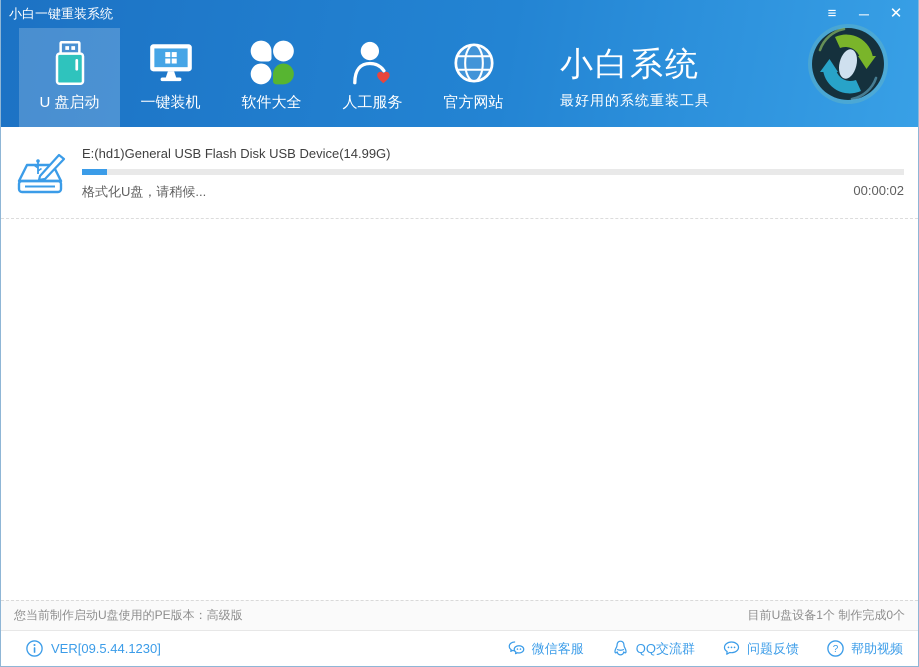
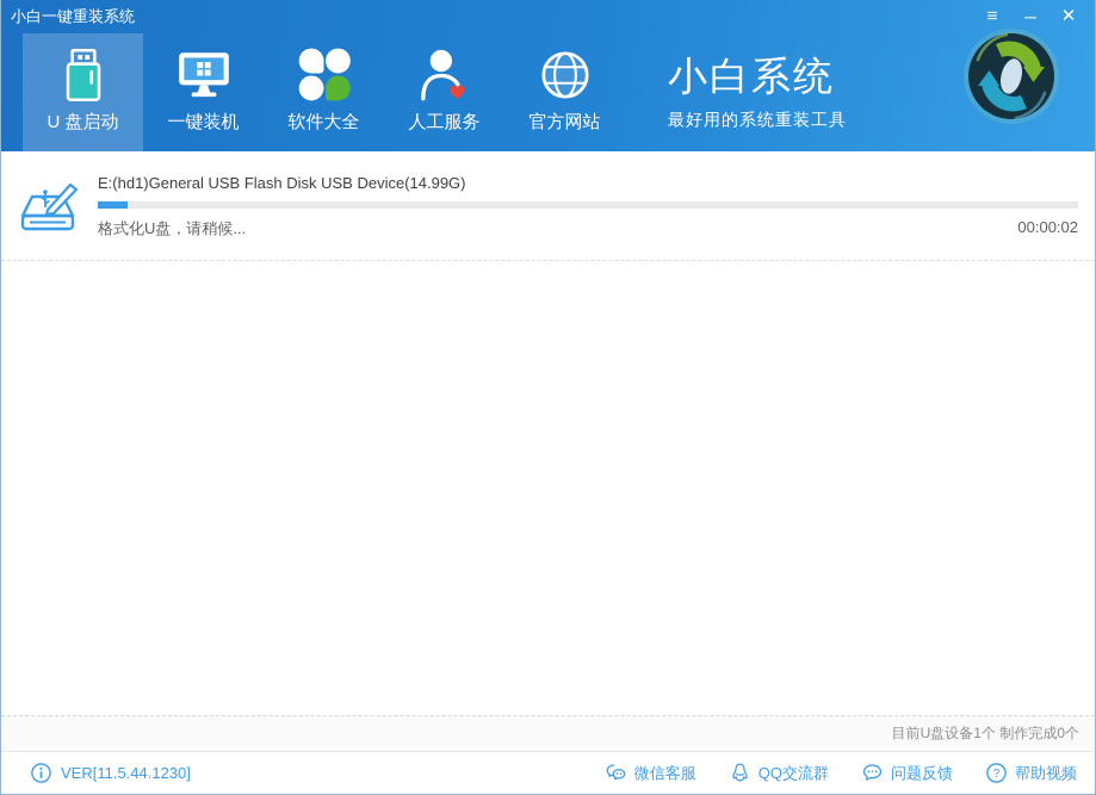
  小白一键重装系统
  ≡
  ─
  ✕
  U 盘启动
  一键装机
  软件大全
  人工服务
  官方网站
  小白系统
  最好用的系统重装工具
  E:(hd1)General USB Flash Disk USB Device(14.99G)
  格式化U盘，请稍候...
  00:00:02
- 您当前制作启动U盘使用的PE版本：高级版
  目前U盘设备1个 制作完成0个
- VER[09.5.44.1230]
+ VER[11.5.44.1230]
  微信客服
  QQ交流群
  问题反馈
  ?
  帮助视频
